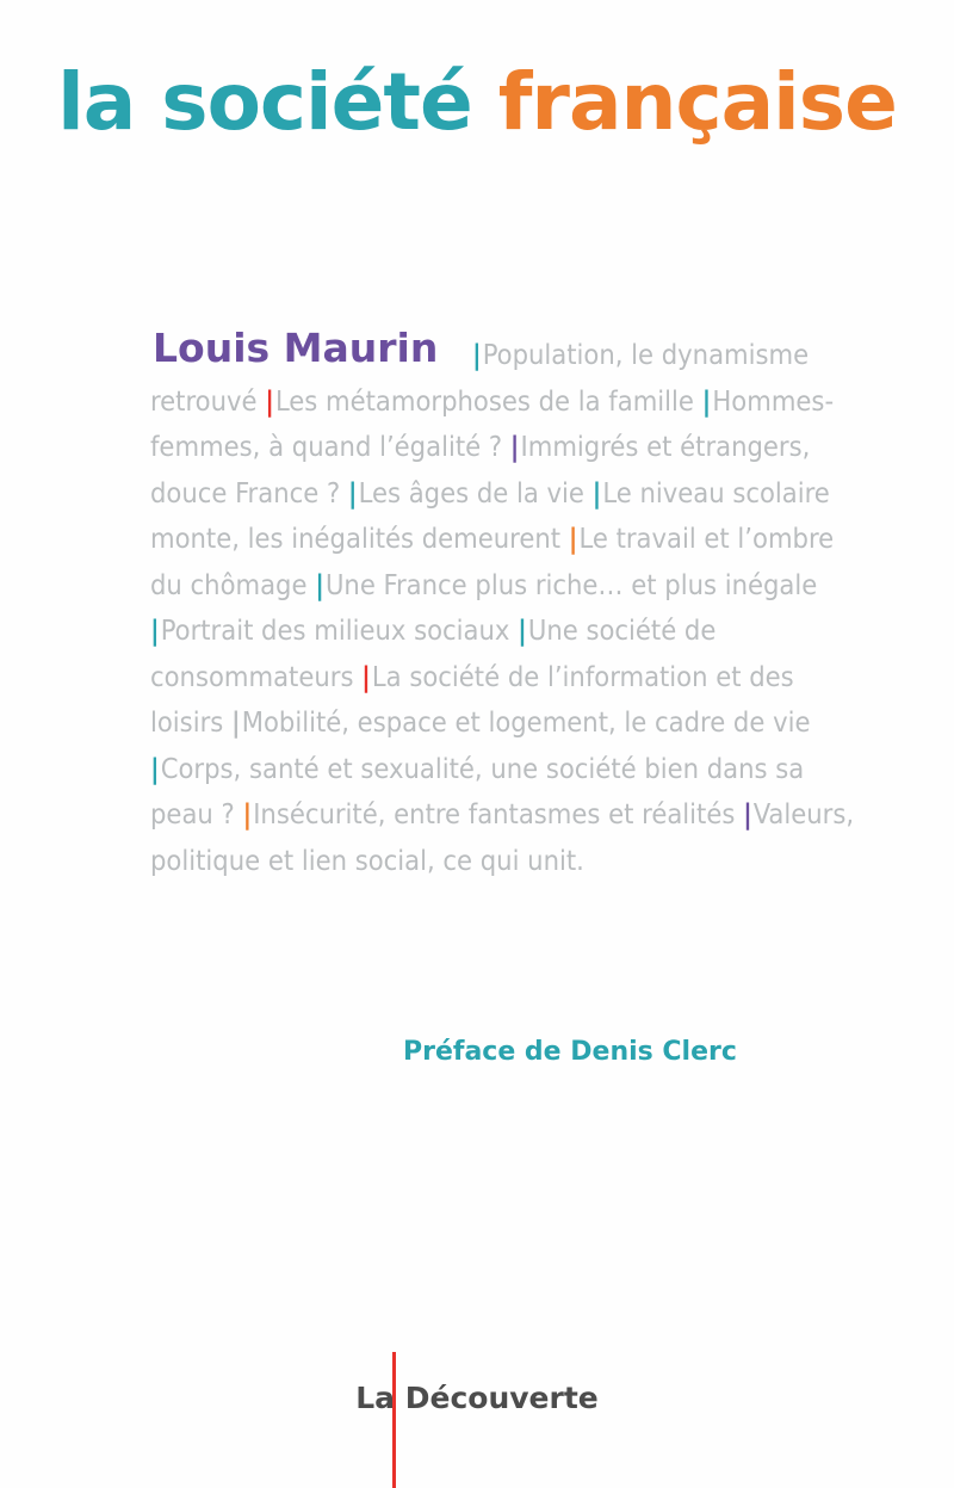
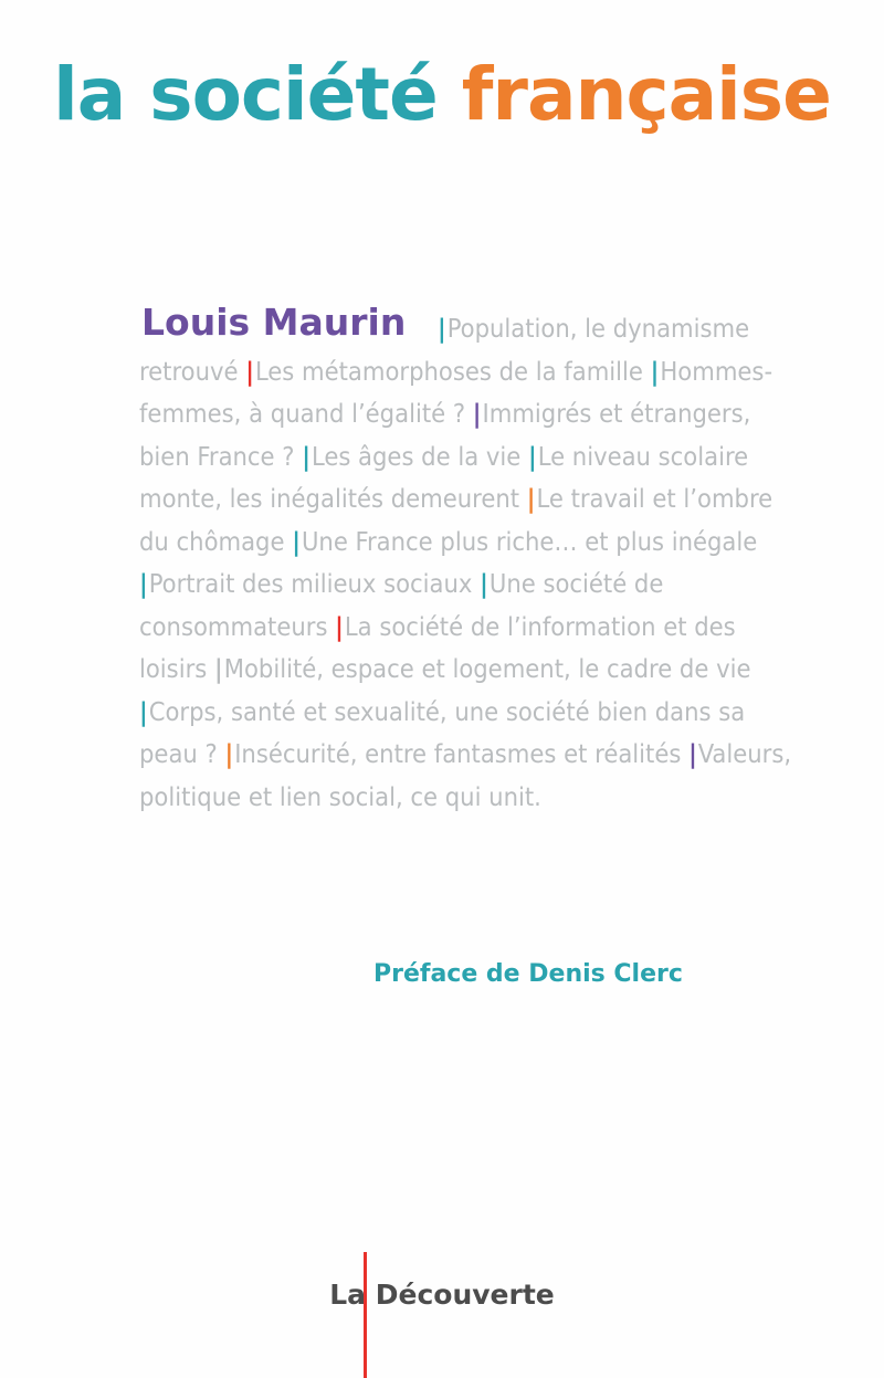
  la société française
  Louis Maurin
- |Population, le dynamisme retrouvé |Les métamorphoses de la famille |Hommes-femmes, à quand l’égalité ? |Immigrés et étrangers, douce France ? |Les âges de la vie |Le niveau scolaire monte, les inégalités demeurent |Le travail et l’ombre du chômage |Une France plus riche… et plus inégale |Portrait des milieux sociaux |Une société de consommateurs |La société de l’information et des loisirs |Mobilité, espace et logement, le cadre de vie |Corps, santé et sexualité, une société bien dans sa peau ? |Insécurité, entre fantasmes et réalités |Valeurs, politique et lien social, ce qui unit.
+ |Population, le dynamisme retrouvé |Les métamorphoses de la famille |Hommes-femmes, à quand l’égalité ? |Immigrés et étrangers, bien France ? |Les âges de la vie |Le niveau scolaire monte, les inégalités demeurent |Le travail et l’ombre du chômage |Une France plus riche… et plus inégale |Portrait des milieux sociaux |Une société de consommateurs |La société de l’information et des loisirs |Mobilité, espace et logement, le cadre de vie |Corps, santé et sexualité, une société bien dans sa peau ? |Insécurité, entre fantasmes et réalités |Valeurs, politique et lien social, ce qui unit.
  Préface de Denis Clerc
  La Découverte
